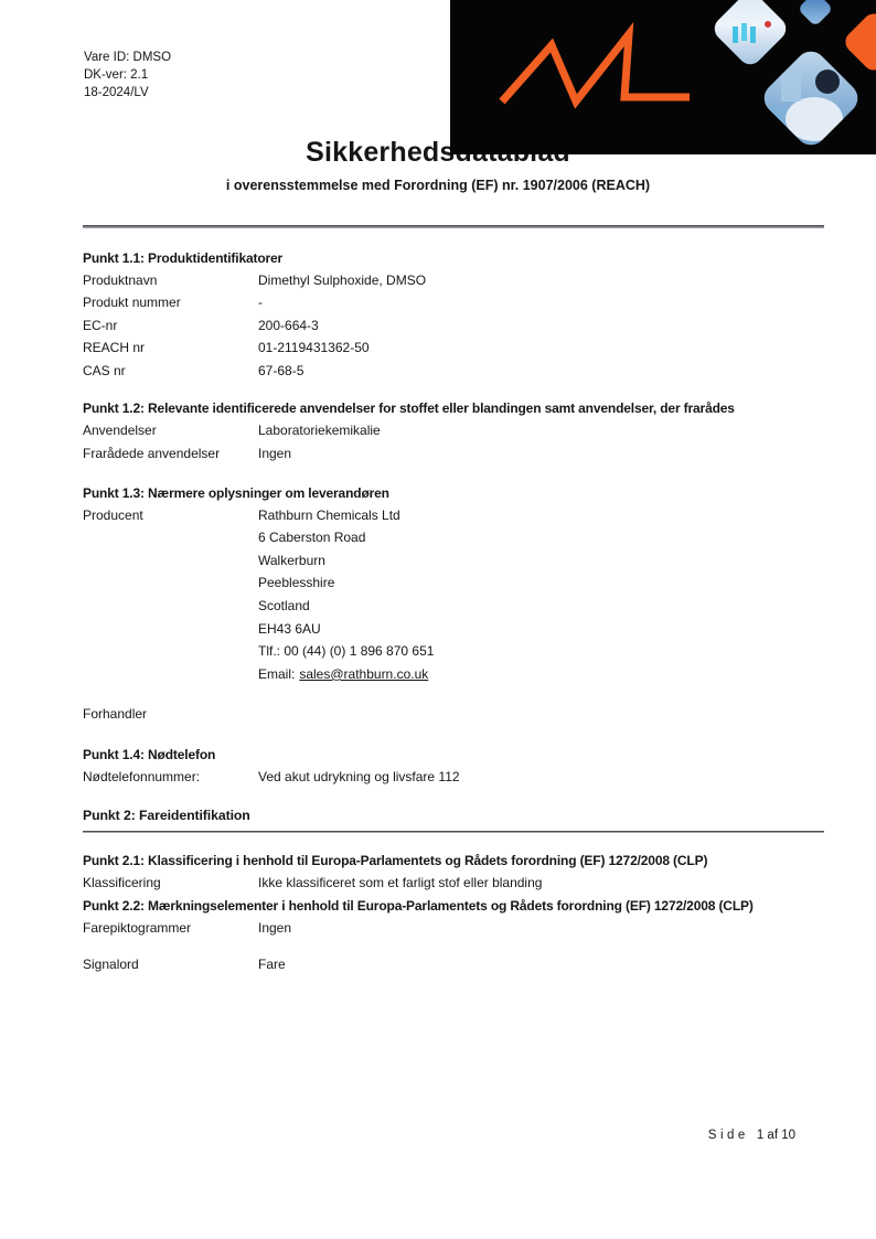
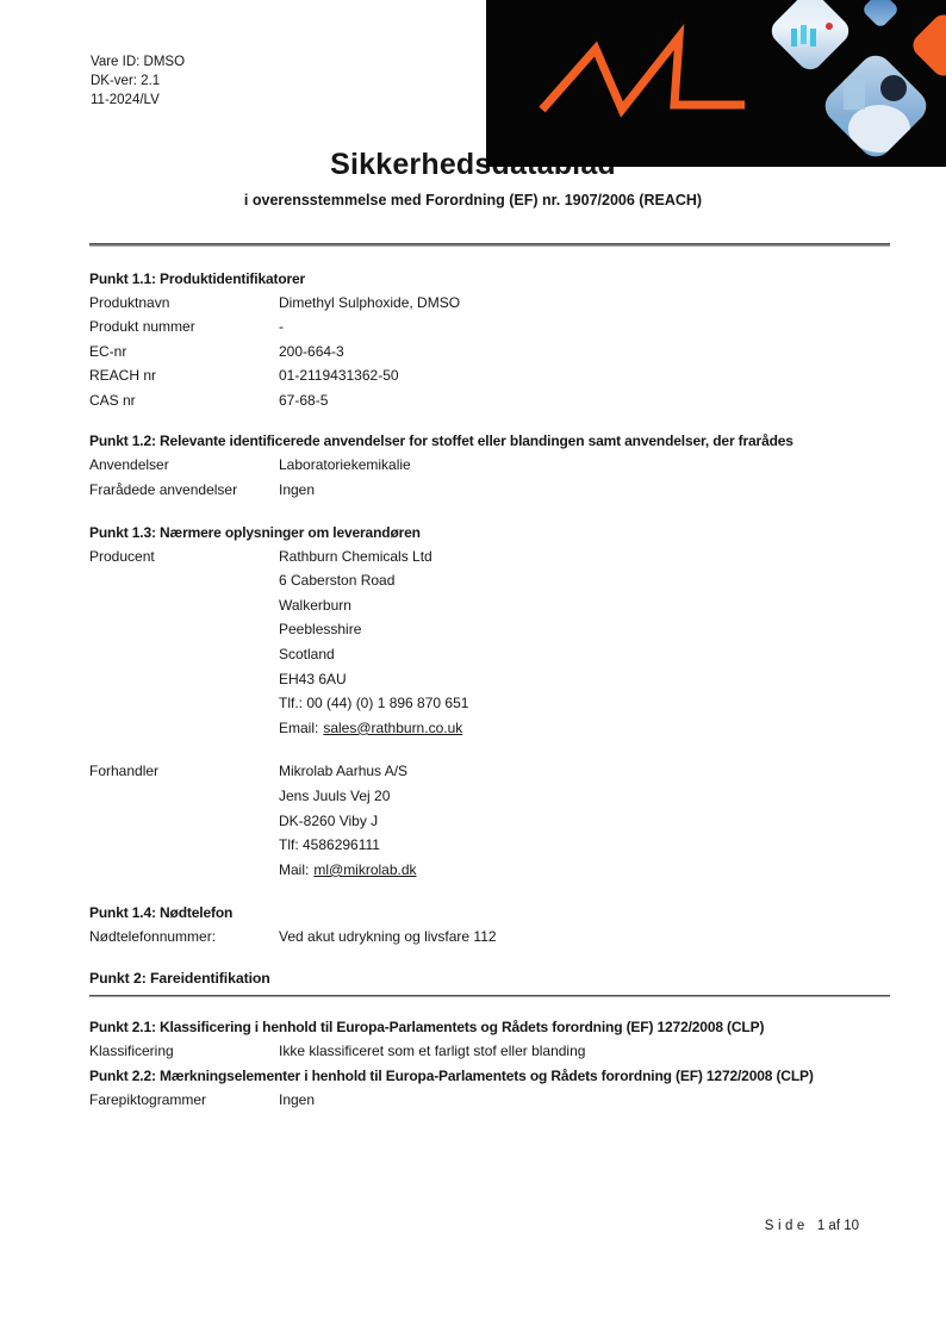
  Vare ID: DMSO
  DK-ver: 2.1
- 18-2024/LV
+ 11-2024/LV
  i overensstemmelse med Forordning (EF) nr. 1907/2006 (REACH)
  Punkt 1.1: Produktidentifikatorer
  Produktnavn
  Dimethyl Sulphoxide, DMSO
  Produkt nummer
  -
  EC-nr
  200-664-3
  REACH nr
  01-2119431362-50
  CAS nr
  67-68-5
  Punkt 1.2: Relevante identificerede anvendelser for stoffet eller blandingen samt anvendelser, der frarådes
  Anvendelser
  Laboratoriekemikalie
  Frarådede anvendelser
  Ingen
  Punkt 1.3: Nærmere oplysninger om leverandøren
  Producent
  Rathburn Chemicals Ltd
  6 Caberston Road
  Walkerburn
  Peeblesshire
  Scotland
  EH43 6AU
  Tlf.: 00 (44) (0) 1 896 870 651
  Email: sales@rathburn.co.uk
  Forhandler
+ Mikrolab Aarhus A/S
+ Jens Juuls Vej 20
+ DK-8260 Viby J
+ Tlf: 4586296111
+ Mail: ml@mikrolab.dk
  Punkt 1.4: Nødtelefon
  Nødtelefonnummer:
  Ved akut udrykning og livsfare 112
  Punkt 2: Fareidentifikation
  Punkt 2.1: Klassificering i henhold til Europa-Parlamentets og Rådets forordning (EF) 1272/2008 (CLP)
  Klassificering
  Ikke klassificeret som et farligt stof eller blanding
  Punkt 2.2: Mærkningselementer i henhold til Europa-Parlamentets og Rådets forordning (EF) 1272/2008 (CLP)
  Farepiktogrammer
  Ingen
- Signalord
- Fare
  Side 1 af 10
